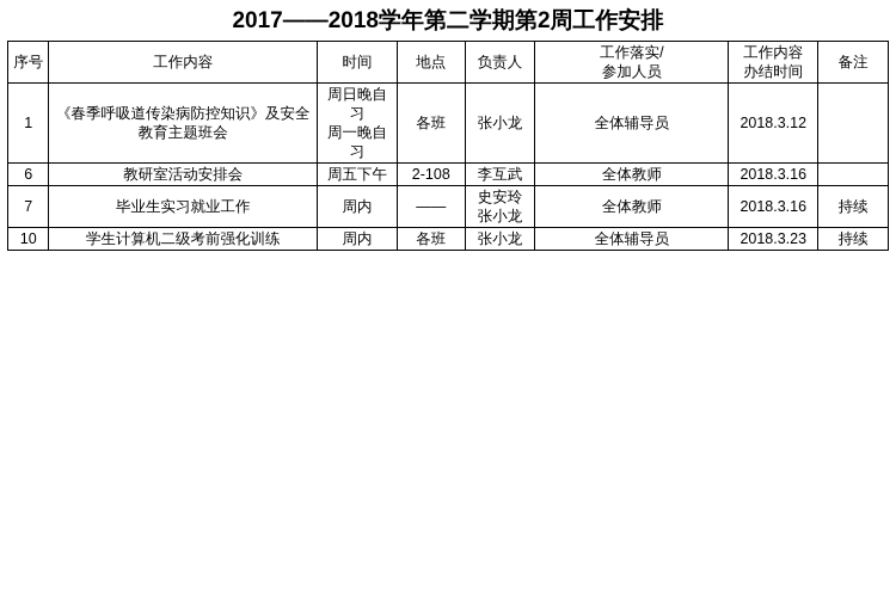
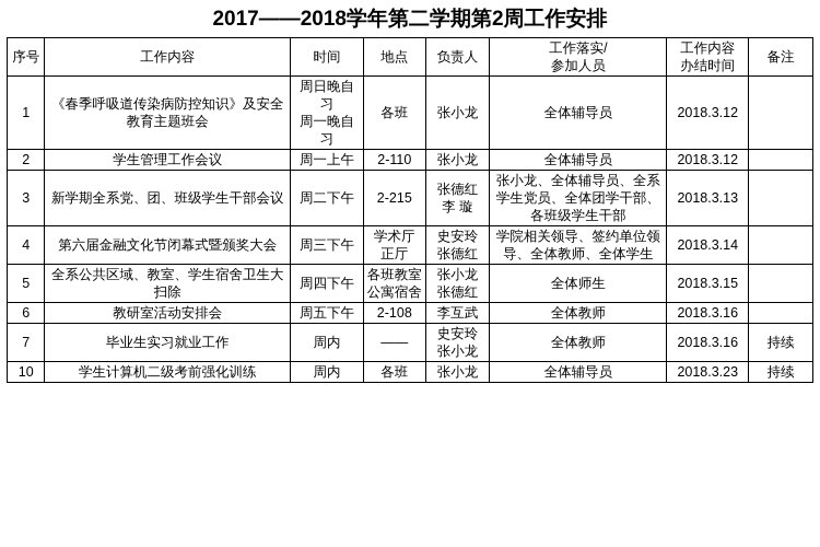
  2017——2018学年第二学期第2周工作安排
  序号	工作内容	时间	地点	负责人	工作落实/ 参加人员	工作内容 办结时间	备注
  1	《春季呼吸道传染病防控知识》及安全 教育主题班会	周日晚自习 周一晚自习	各班	张小龙	全体辅导员	2018.3.12
+ 2	学生管理工作会议	周一上午	2-110	张小龙	全体辅导员	2018.3.12
+ 3	新学期全系党、团、班级学生干部会议	周二下午	2-215	张德红 李 璇	张小龙、全体辅导员、全系 学生党员、全体团学干部、 各班级学生干部	2018.3.13
+ 4	第六届金融文化节闭幕式暨颁奖大会	周三下午	学术厅 正厅	史安玲 张德红	学院相关领导、签约单位领 导、全体教师、全体学生	2018.3.14
+ 5	全系公共区域、教室、学生宿舍卫生大 扫除	周四下午	各班教室 公寓宿舍	张小龙 张德红	全体师生	2018.3.15
  6	教研室活动安排会	周五下午	2-108	李互武	全体教师	2018.3.16
  7	毕业生实习就业工作	周内	——	史安玲 张小龙	全体教师	2018.3.16	持续
  10	学生计算机二级考前强化训练	周内	各班	张小龙	全体辅导员	2018.3.23	持续
